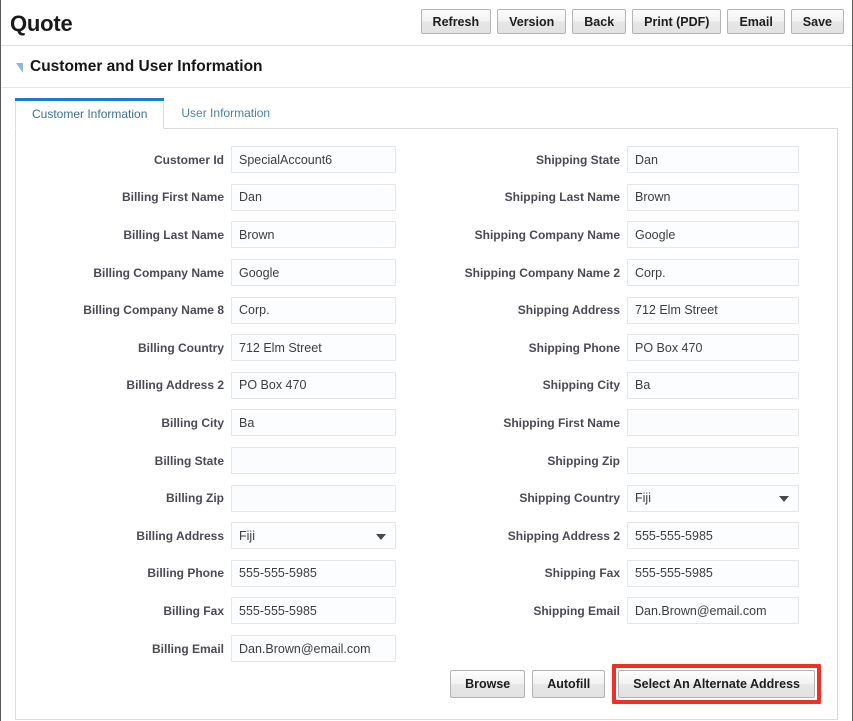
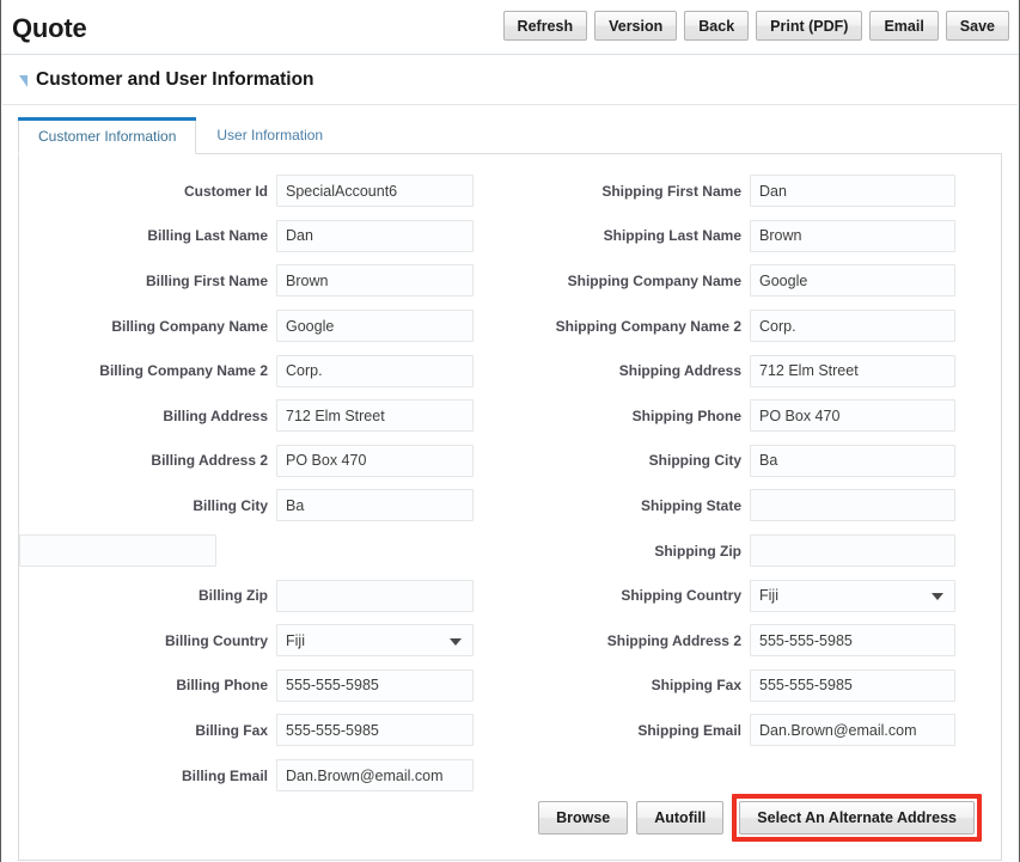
  Quote
  Refresh
  Version
  Back
  Print (PDF)
  Email
  Save
  Customer and User Information
  Customer Information
  User Information
  Customer Id
  SpecialAccount6
- Billing First Name
+ Billing Last Name
  Dan
- Billing Last Name
+ Billing First Name
  Brown
  Billing Company Name
  Google
- Billing Company Name 8
+ Billing Company Name 2
  Corp.
- Billing Country
+ Billing Address
  712 Elm Street
  Billing Address 2
  PO Box 470
  Billing City
  Ba
- Billing State
  Billing Zip
- Billing Address
+ Billing Country
  Fiji
  Billing Phone
  555-555-5985
  Billing Fax
  555-555-5985
  Billing Email
  Dan.Brown@email.com
- Shipping State
+ Shipping First Name
  Dan
  Shipping Last Name
  Brown
  Shipping Company Name
  Google
  Shipping Company Name 2
  Corp.
  Shipping Address
  712 Elm Street
  Shipping Phone
  PO Box 470
  Shipping City
  Ba
- Shipping First Name
+ Shipping State
  Shipping Zip
  Shipping Country
  Fiji
  Shipping Address 2
  555-555-5985
  Shipping Fax
  555-555-5985
  Shipping Email
  Dan.Brown@email.com
  Browse
  Autofill
  Select An Alternate Address
